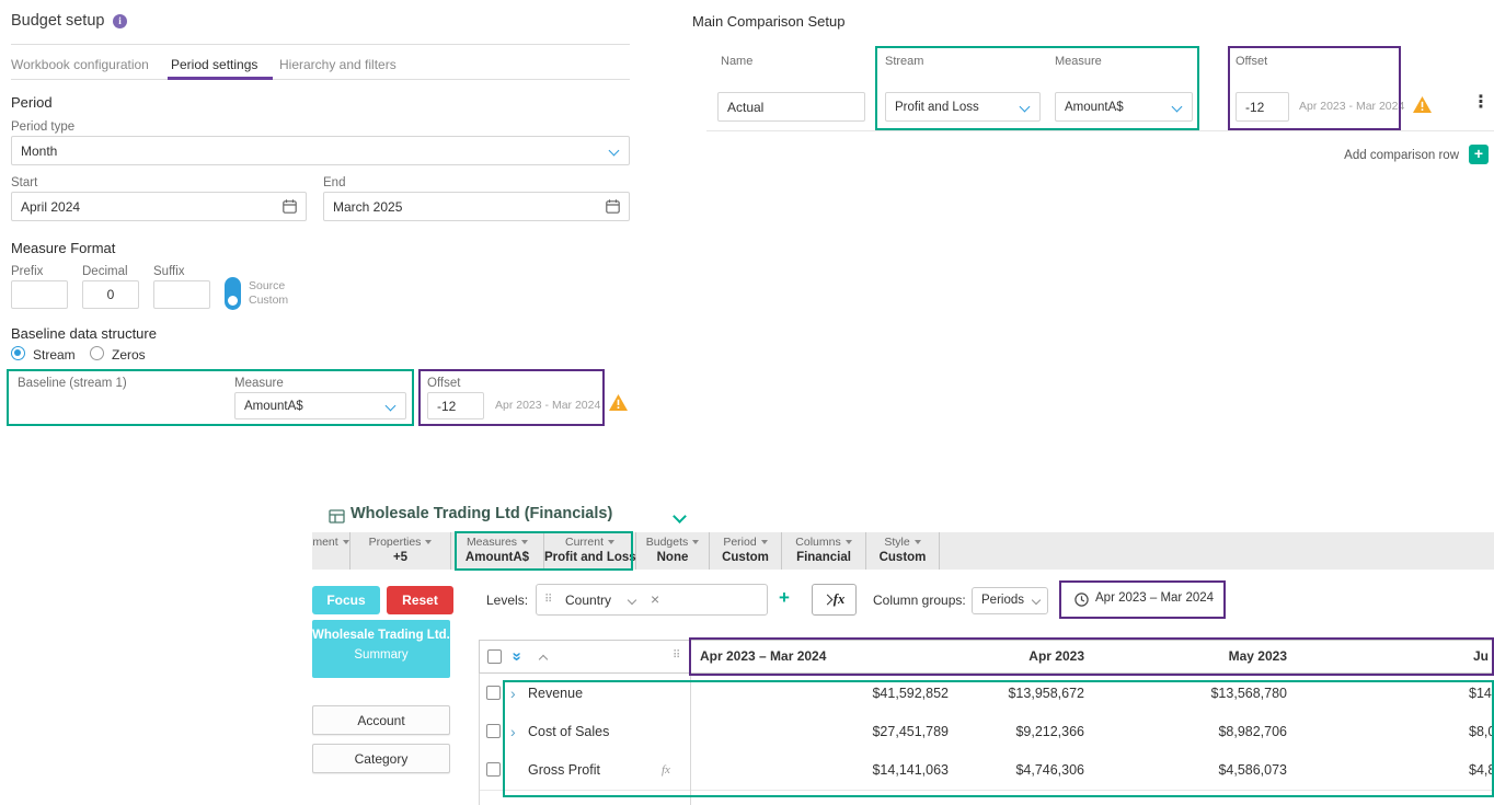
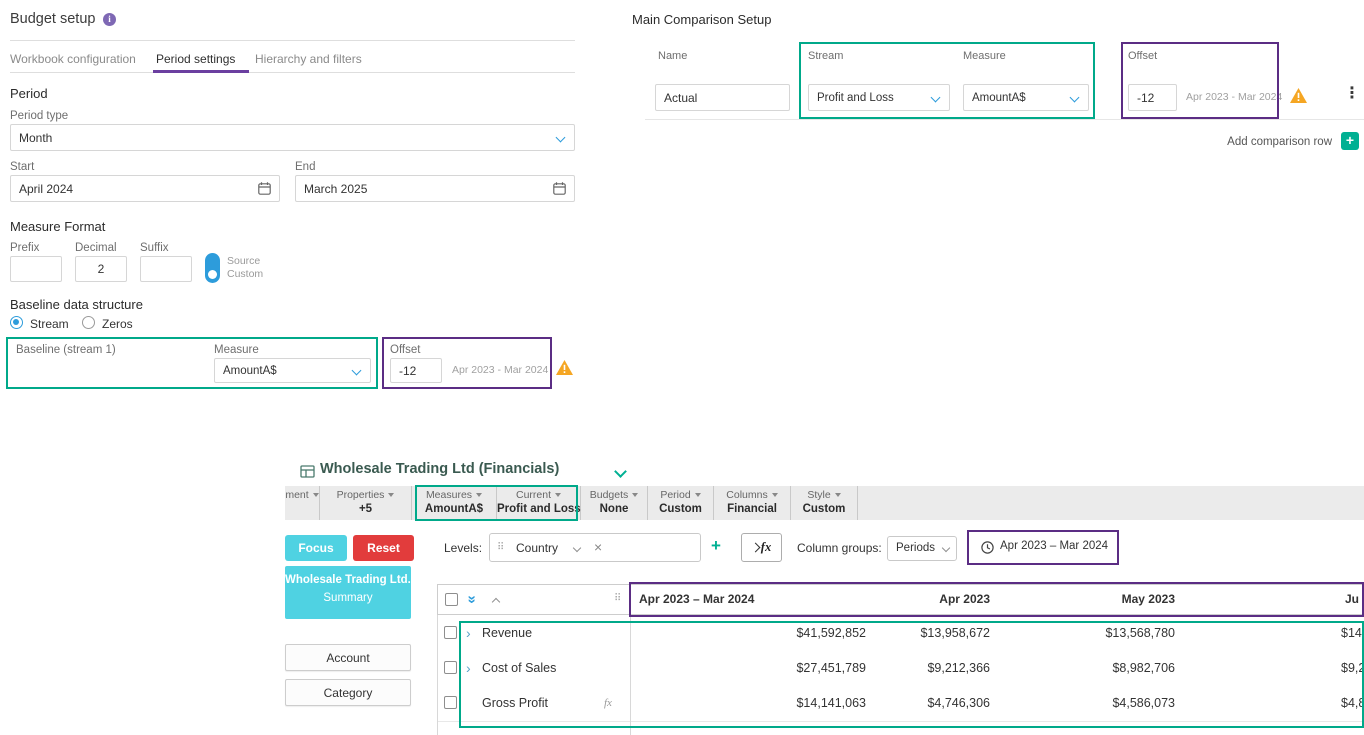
  Budget setup
  i
  Workbook configuration
  Period settings
  Hierarchy and filters
  Period
  Period type
  Month
  Start
  April 2024
  End
  March 2025
  Measure Format
  Prefix
  Decimal
  Suffix
- 0
+ 2
  Source
  Custom
  Baseline data structure
  Stream
  Zeros
  Baseline (stream 1)
  Measure
  AmountA$
  Offset
  -12
  Apr 2023 - Mar 2024
  Main Comparison Setup
  Name
  Stream
  Measure
  Offset
  Actual
  Profit and Loss
  AmountA$
  -12
  Apr 2023 - Mar 2024
  ⋮
  Add comparison row
  +
  Wholesale Trading Ltd (Financials)
  ment
  Properties
  +5
  Measures
  AmountA$
  Current
  Profit and Loss
  Budgets
  None
  Period
  Custom
  Columns
  Financial
  Style
  Custom
  Focus
  Reset
  Levels:
  ⠿
  Country
  ×
  +
  fx
  Column groups:
  Periods
  Apr 2023 – Mar 2024
  Wholesale Trading Ltd.
  Summary
  Account
  Category
  ⠿
  Apr 2023 – Mar 2024
  Apr 2023
  May 2023
  Ju
  ›
  Revenue
  $41,592,852
  $13,958,672
  $13,568,780
  ›
  Cost of Sales
  $27,451,789
  $9,212,366
  $8,982,706
- $8,0
+ $9,2
  Gross Profit
  fx
  $14,141,063
  $4,746,306
  $4,586,073
  $4,8
